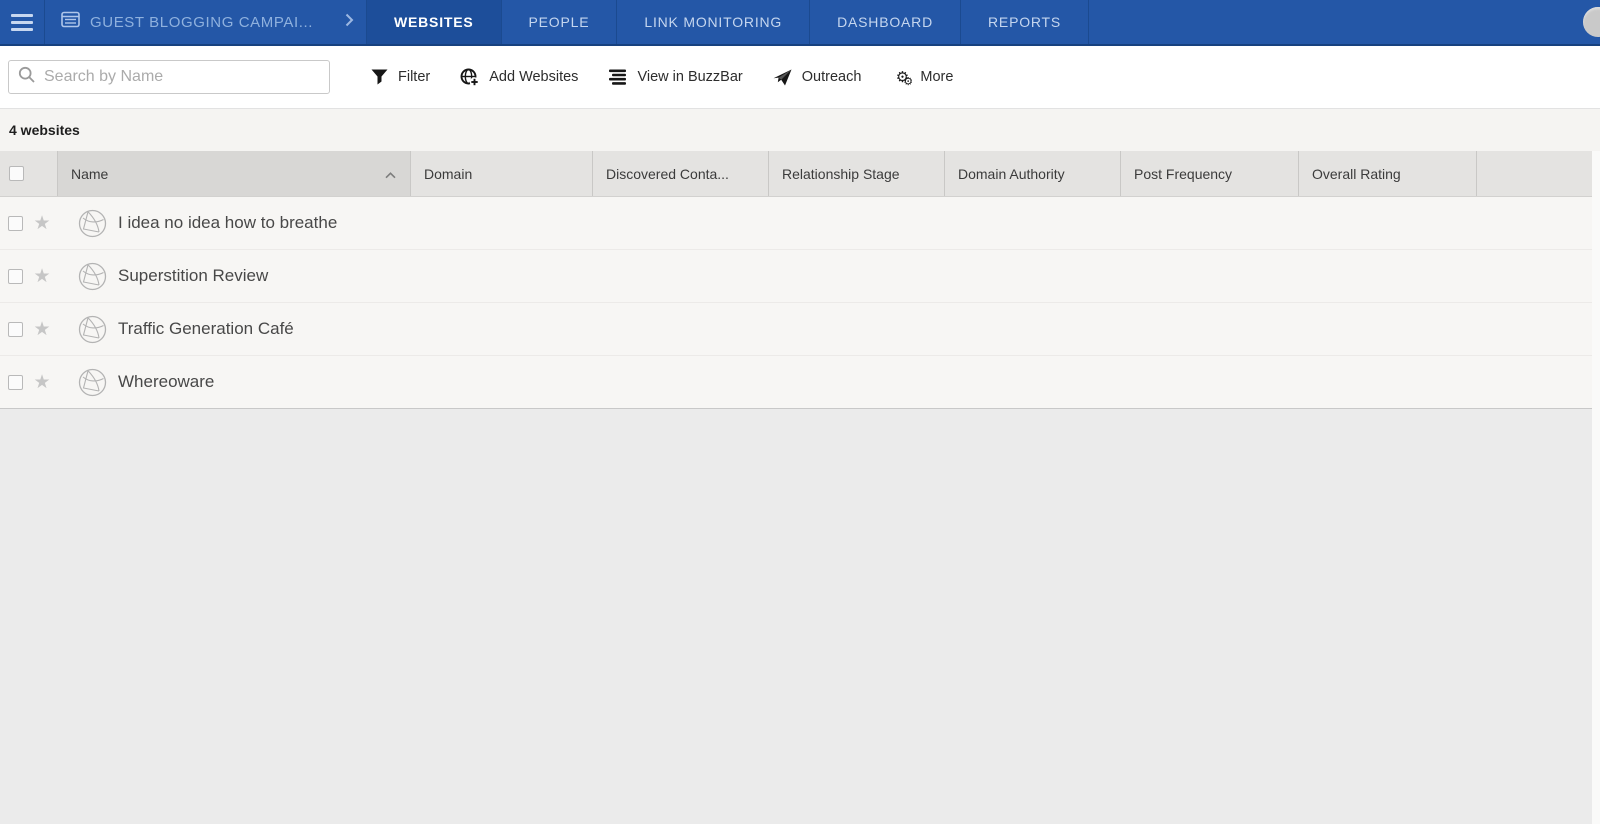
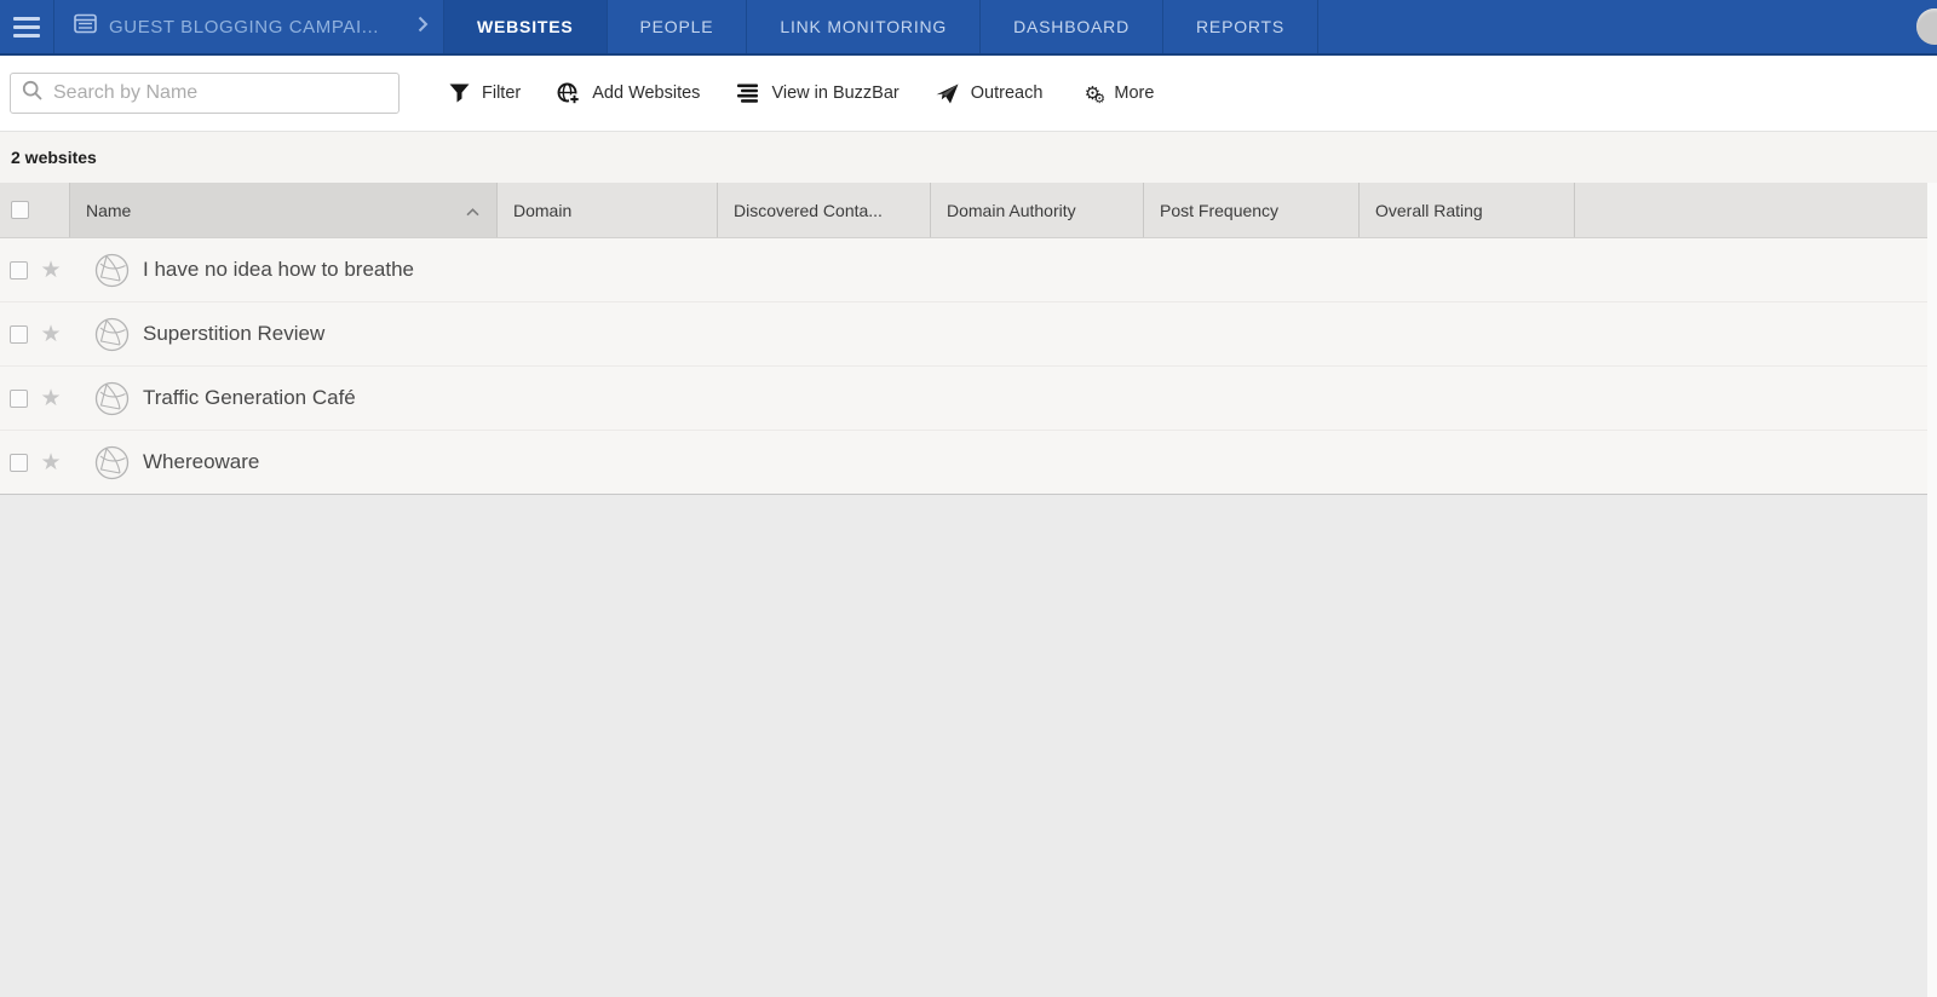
  GUEST BLOGGING CAMPAI...
  WEBSITES
  PEOPLE
  LINK MONITORING
  DASHBOARD
  REPORTS
  Search by Name
  Filter
  Add Websites
  View in BuzzBar
  Outreach
  ⚙
  ⚙
  More
- 4 websites
+ 2 websites
  Name
  Domain
  Discovered Conta...
- Relationship Stage
  Domain Authority
  Post Frequency
  Overall Rating
  ★
- I idea no idea how to breathe
+ I have no idea how to breathe
  ★
  Superstition Review
  ★
  Traffic Generation Café
  ★
  Whereoware
